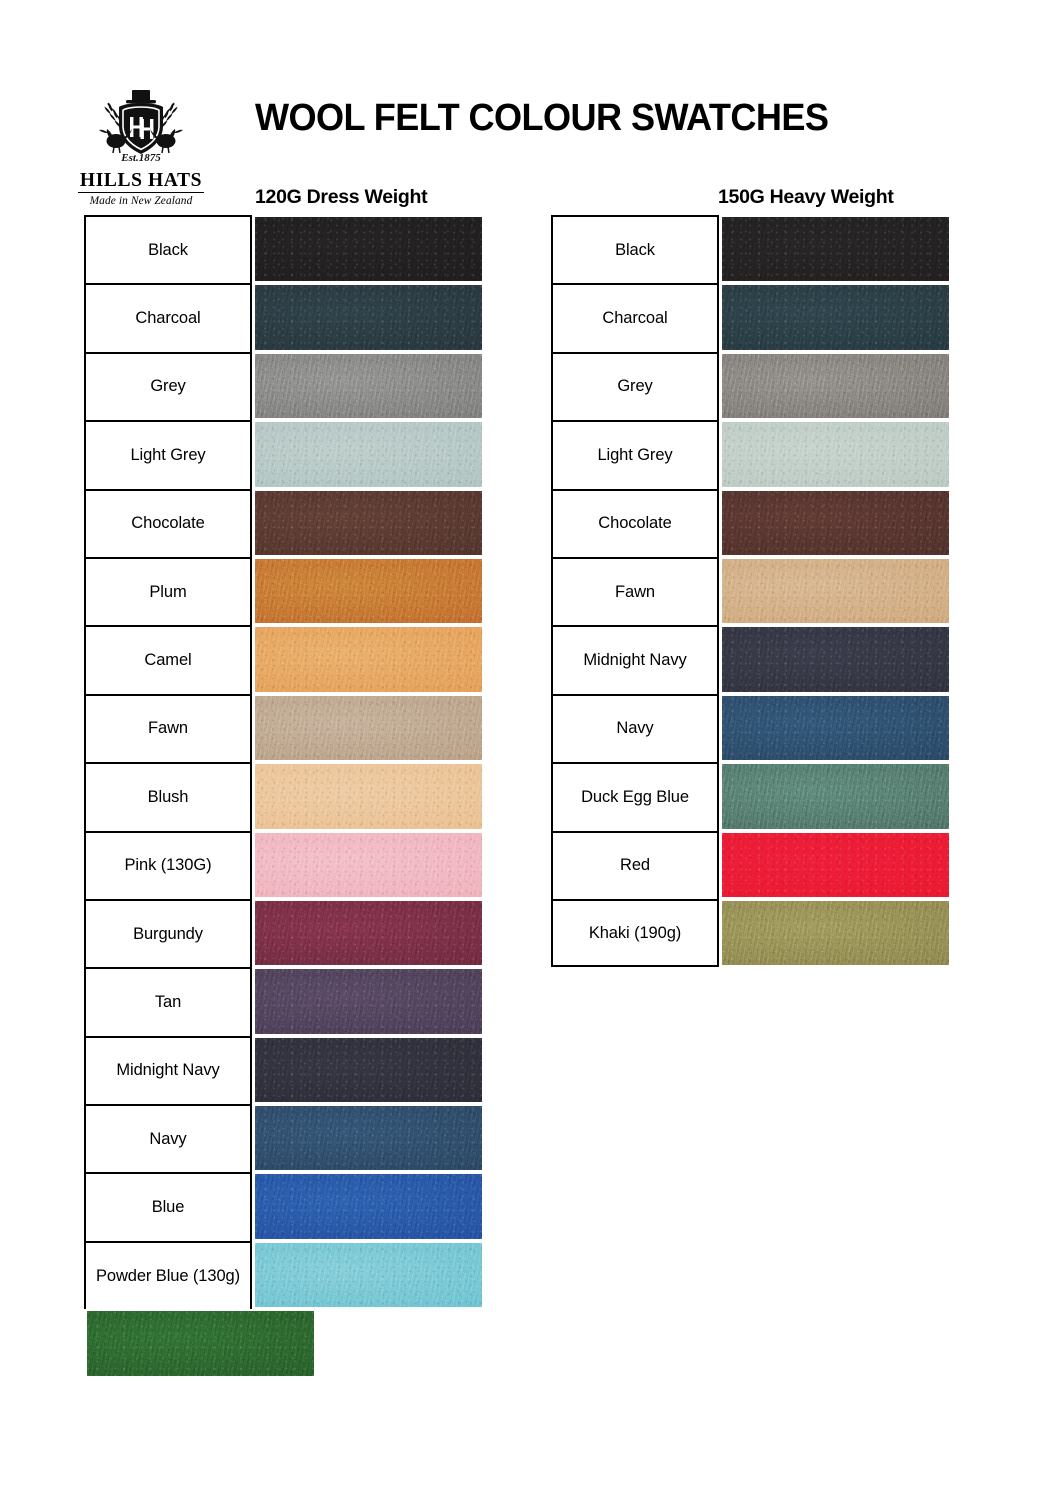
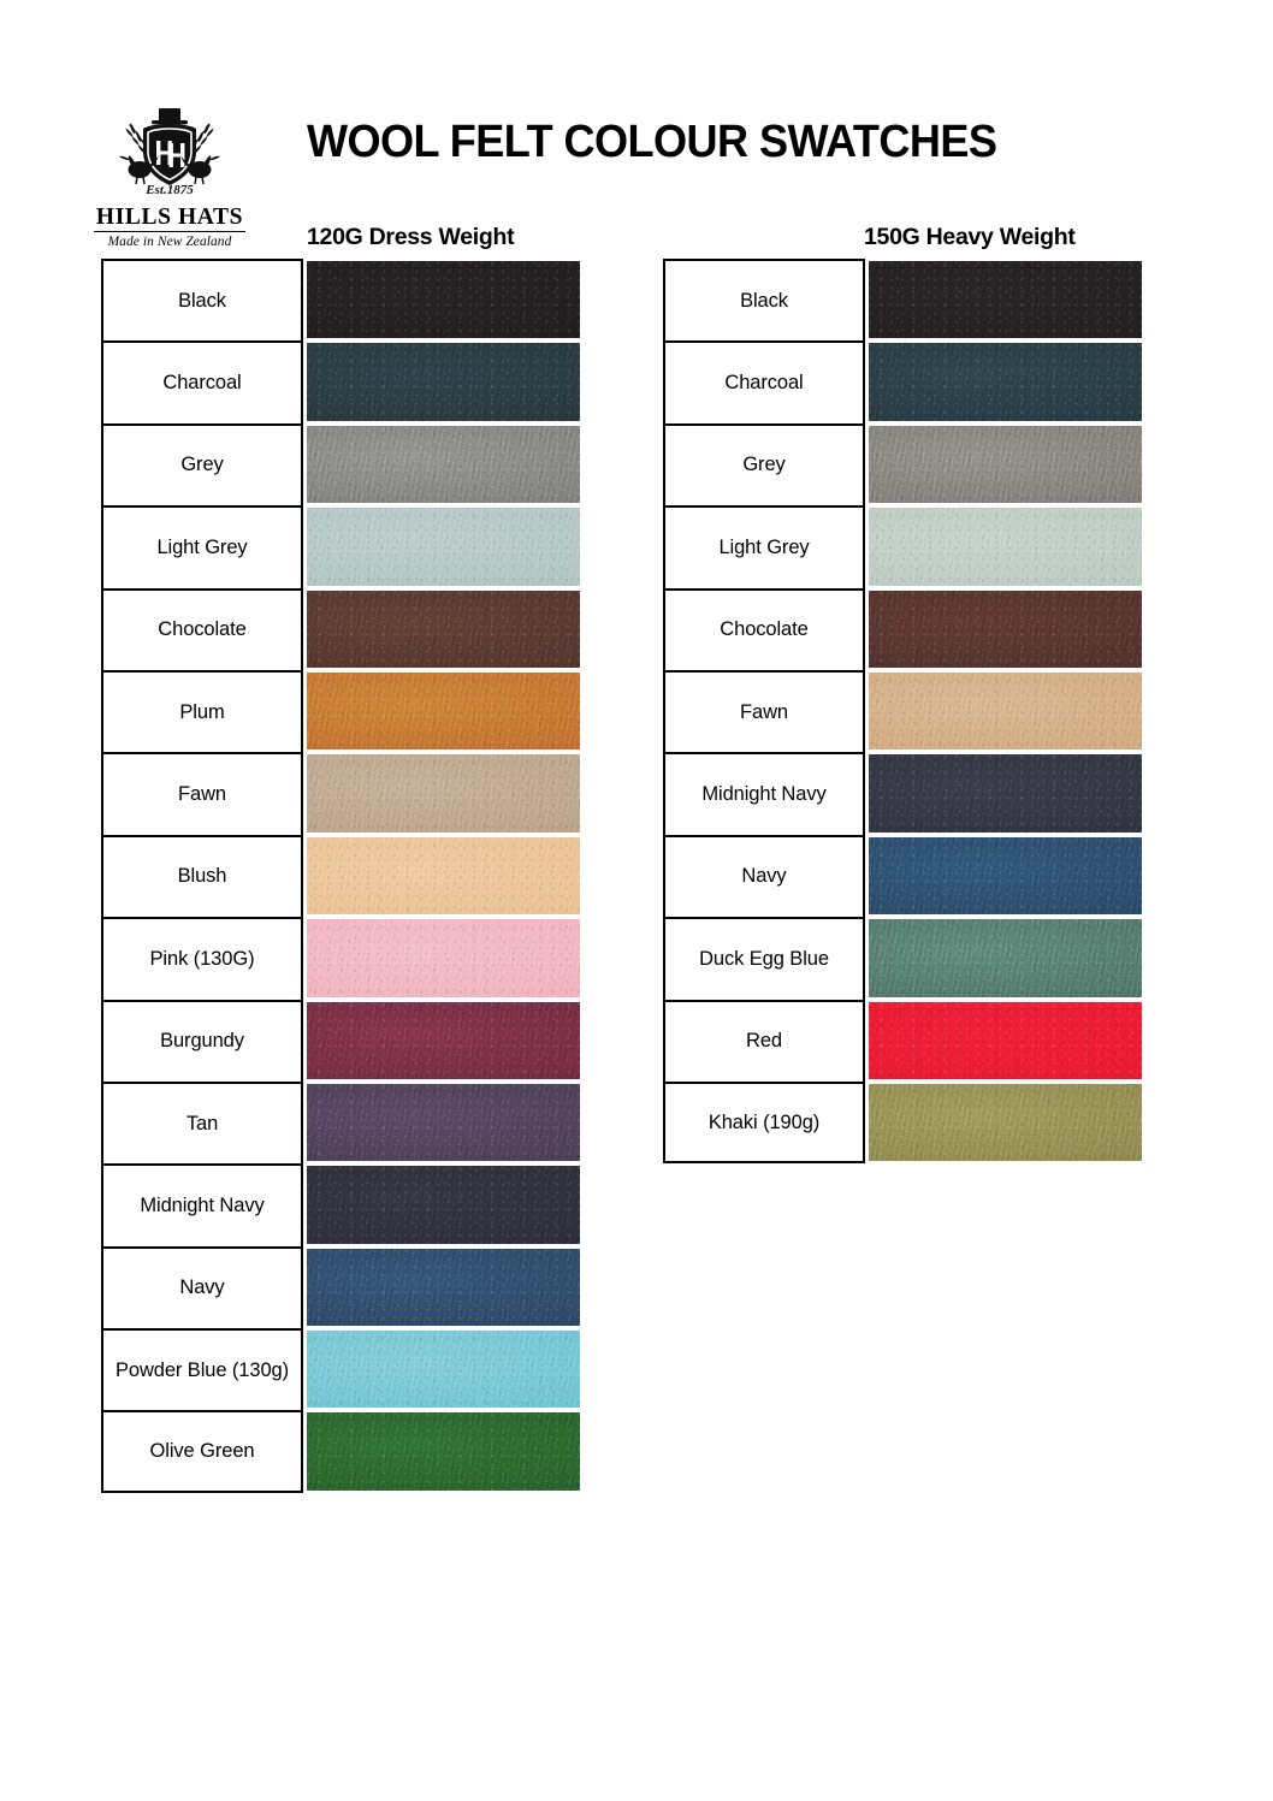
  Est.1875
  HILLS HATS
  Made in New Zealand
  WOOL FELT COLOUR SWATCHES
  120G Dress Weight
  Black
  Charcoal
  Grey
  Light Grey
  Chocolate
  Plum
- Camel
  Fawn
  Blush
  Pink (130G)
  Burgundy
  Tan
  Midnight Navy
  Navy
- Blue
  Powder Blue (130g)
+ Olive Green
  150G Heavy Weight
  Black
  Charcoal
  Grey
  Light Grey
  Chocolate
  Fawn
  Midnight Navy
  Navy
  Duck Egg Blue
  Red
  Khaki (190g)
